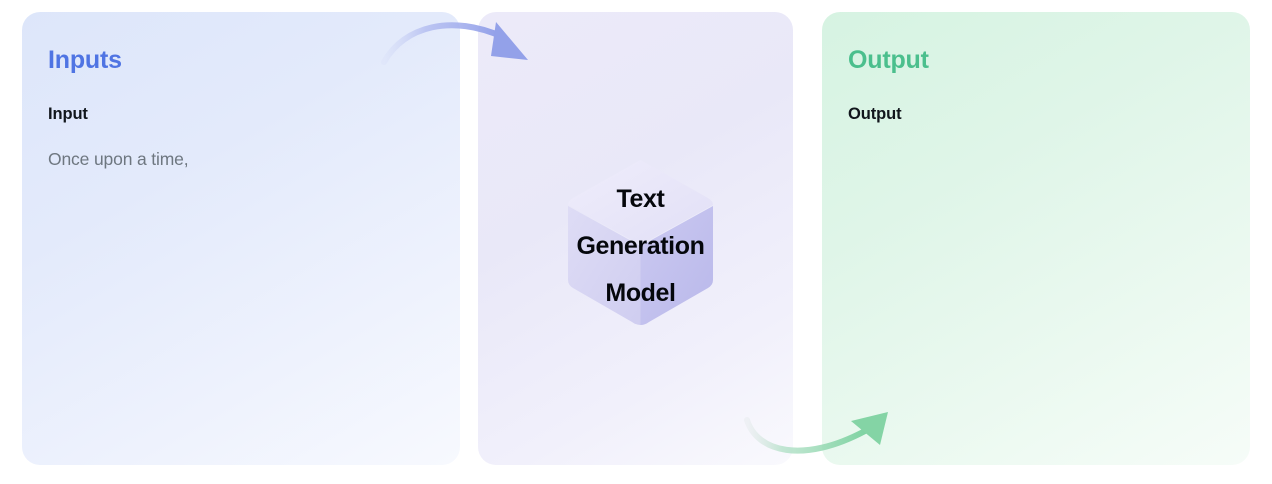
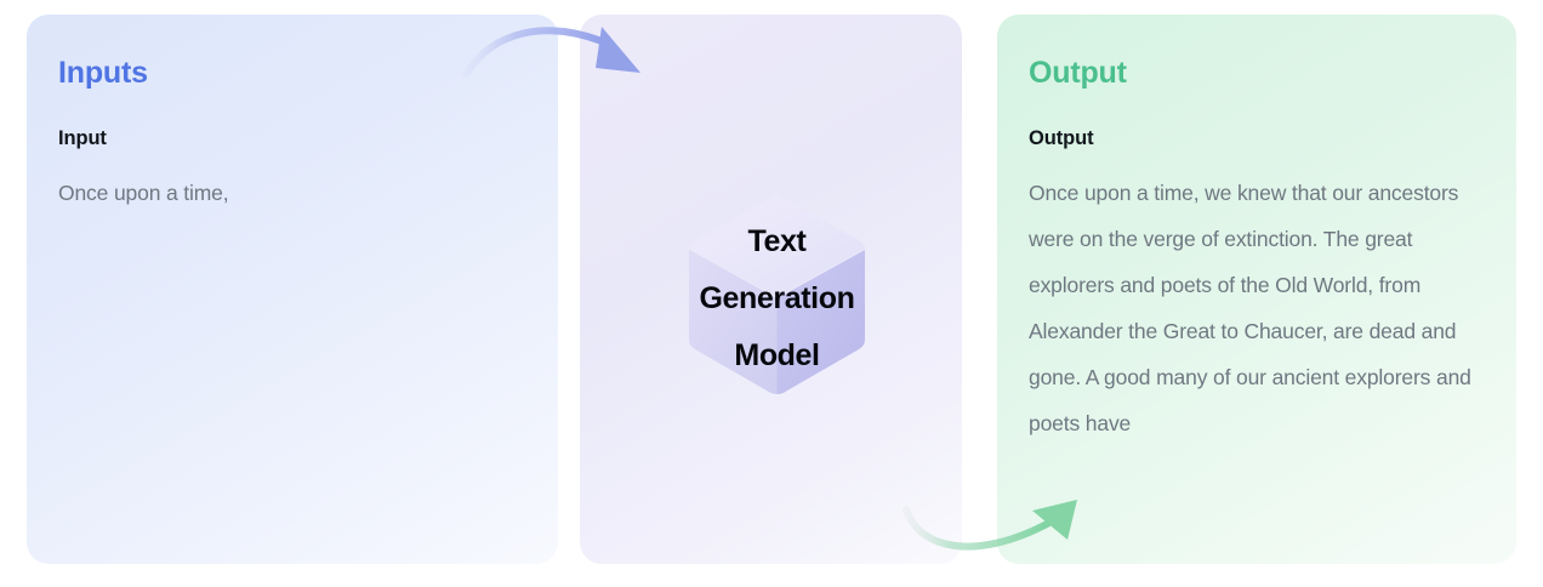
  Inputs
  Input
  Once upon a time,
  Text Generation Model
  Output
  Output
+ Once upon a time, we knew that our ancestors were on the verge of extinction. The great explorers and poets of the Old World, from Alexander the Great to Chaucer, are dead and gone. A good many of our ancient explorers and poets have
